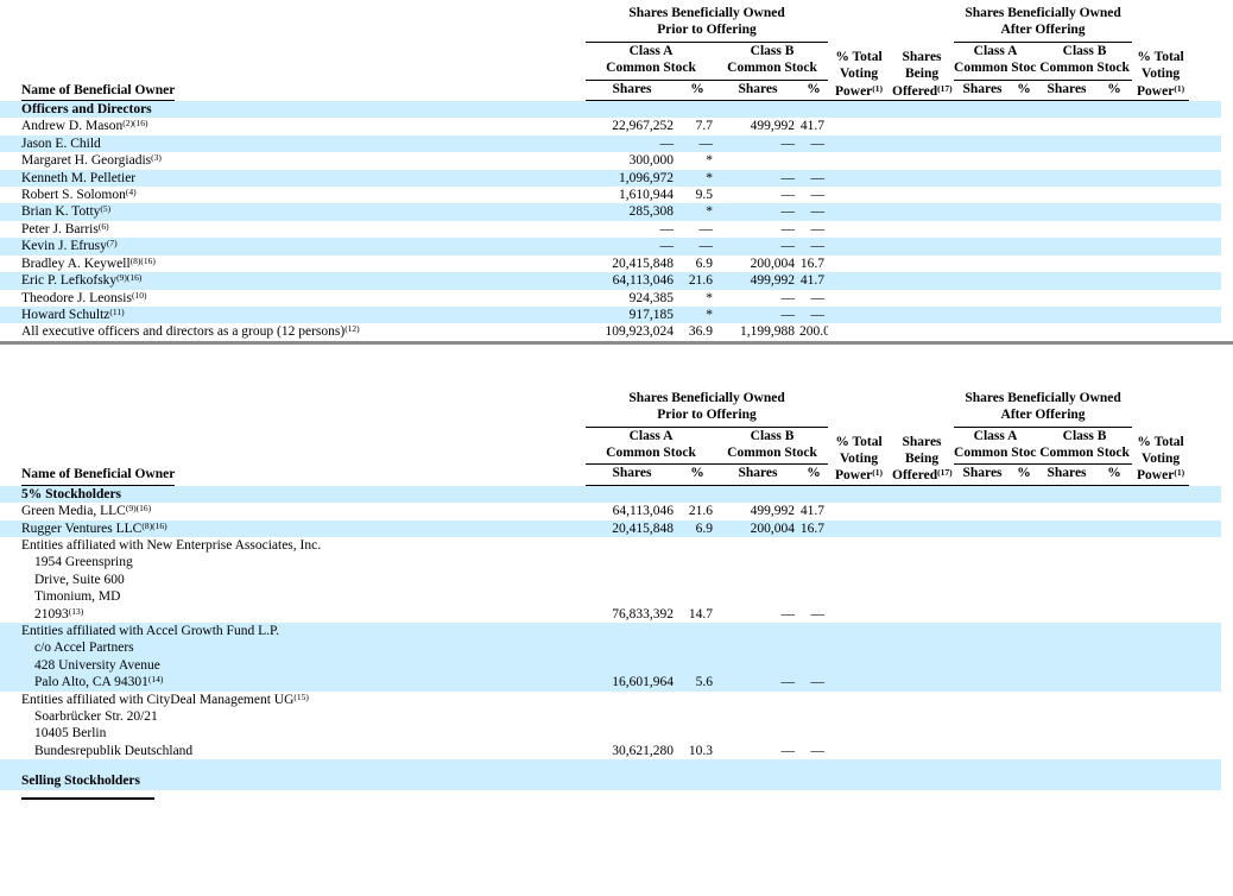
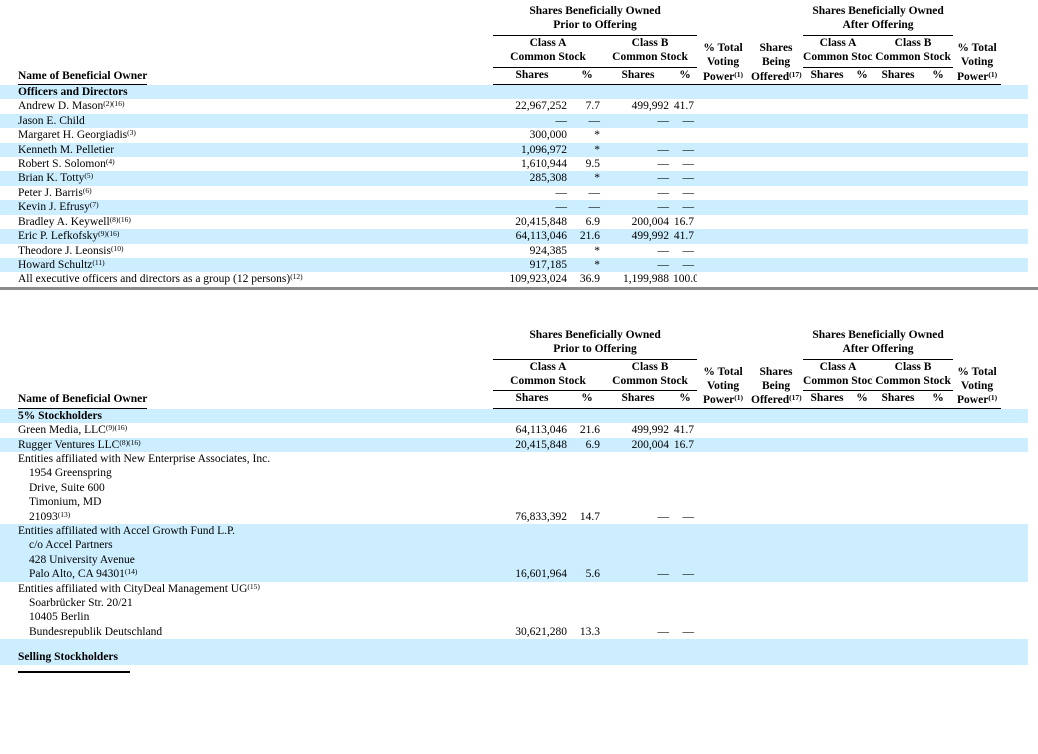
  	Shares Beneficially OwnedPrior to Offering		Shares Beneficially OwnedAfter Offering
  	Class ACommon Stock	Class BCommon Stock	% TotalVotingPower(1)	SharesBeingOffered(17)	Class ACommon Stoc	Class BCommon Stock	% TotalVotingPower(1)
  Name of Beneficial Owner	Shares	%	Shares	%	Shares	%	Shares	%
  Officers and Directors
  Andrew D. Mason(2)(16)	22,967,252	7.7	499,992	41.7
  Jason E. Child	—	—	—	—
  Margaret H. Georgiadis(3)	300,000	*
  Kenneth M. Pelletier	1,096,972	*	—	—
  Robert S. Solomon(4)	1,610,944	9.5	—	—
  Brian K. Totty(5)	285,308	*	—	—
  Peter J. Barris(6)	—	—	—	—
  Kevin J. Efrusy(7)	—	—	—	—
  Bradley A. Keywell(8)(16)	20,415,848	6.9	200,004	16.7
  Eric P. Lefkofsky(9)(16)	64,113,046	21.6	499,992	41.7
  Theodore J. Leonsis(10)	924,385	*	—	—
  Howard Schultz(11)	917,185	*	—	—
- All executive officers and directors as a group (12 persons)(12)	109,923,024	36.9	1,199,988	200.0
+ All executive officers and directors as a group (12 persons)(12)	109,923,024	36.9	1,199,988	100.0
  	Shares Beneficially OwnedPrior to Offering		Shares Beneficially OwnedAfter Offering
  	Class ACommon Stock	Class BCommon Stock	% TotalVotingPower(1)	SharesBeingOffered(17)	Class ACommon Stoc	Class BCommon Stock	% TotalVotingPower(1)
  Name of Beneficial Owner	Shares	%	Shares	%	Shares	%	Shares	%
  5% Stockholders
  Green Media, LLC(9)(16)	64,113,046	21.6	499,992	41.7
  Rugger Ventures LLC(8)(16)	20,415,848	6.9	200,004	16.7
  Entities affiliated with New Enterprise Associates, Inc.1954 GreenspringDrive, Suite 600Timonium, MD21093(13)	76,833,392	14.7	—	—
  Entities affiliated with Accel Growth Fund L.P.c/o Accel Partners428 University AvenuePalo Alto, CA 94301(14)	16,601,964	5.6	—	—
- Entities affiliated with CityDeal Management UG(15)Soarbrücker Str. 20/2110405 BerlinBundesrepublik Deutschland	30,621,280	10.3	—	—
+ Entities affiliated with CityDeal Management UG(15)Soarbrücker Str. 20/2110405 BerlinBundesrepublik Deutschland	30,621,280	13.3	—	—
  Selling Stockholders
